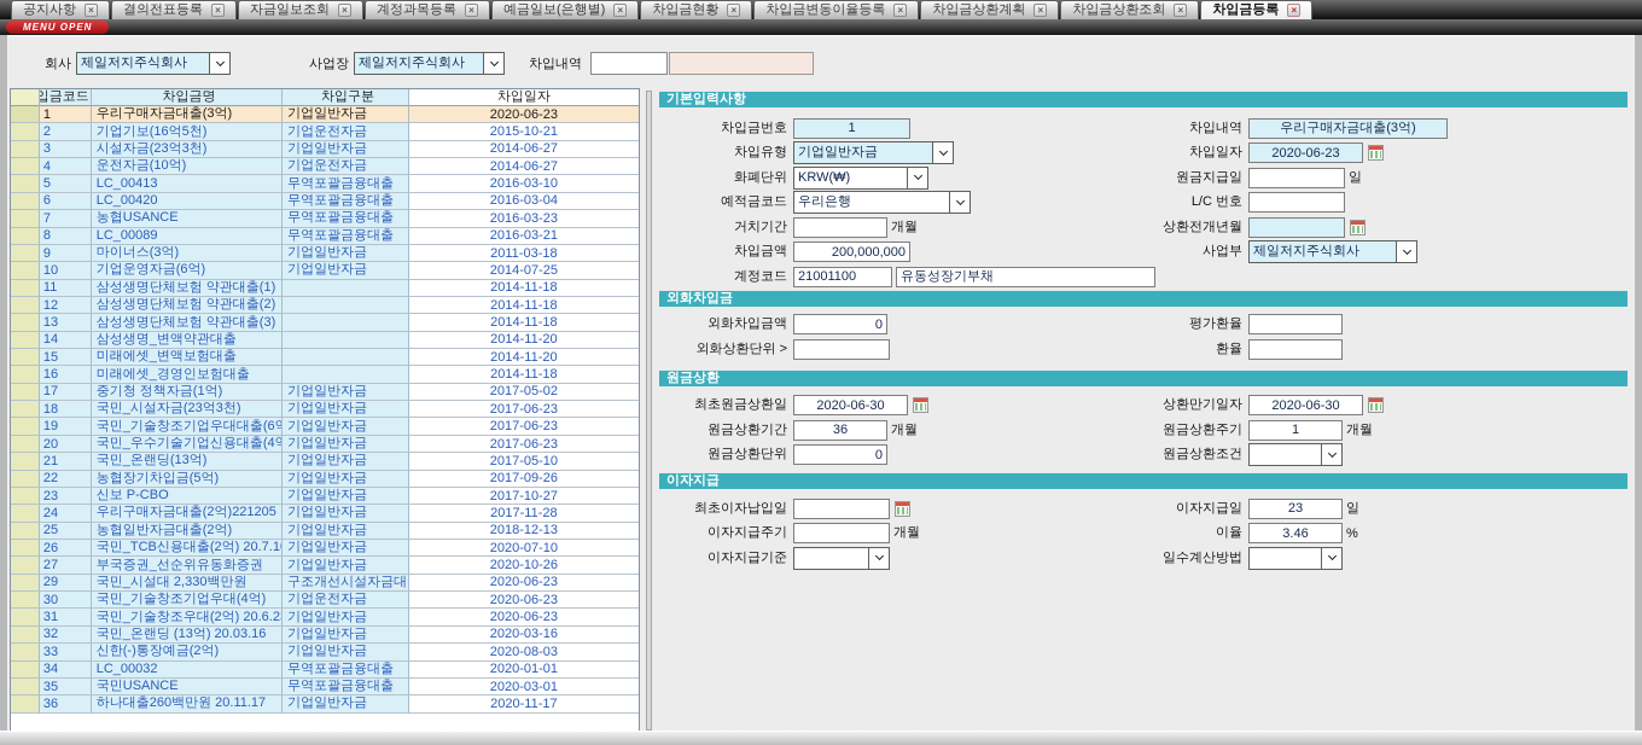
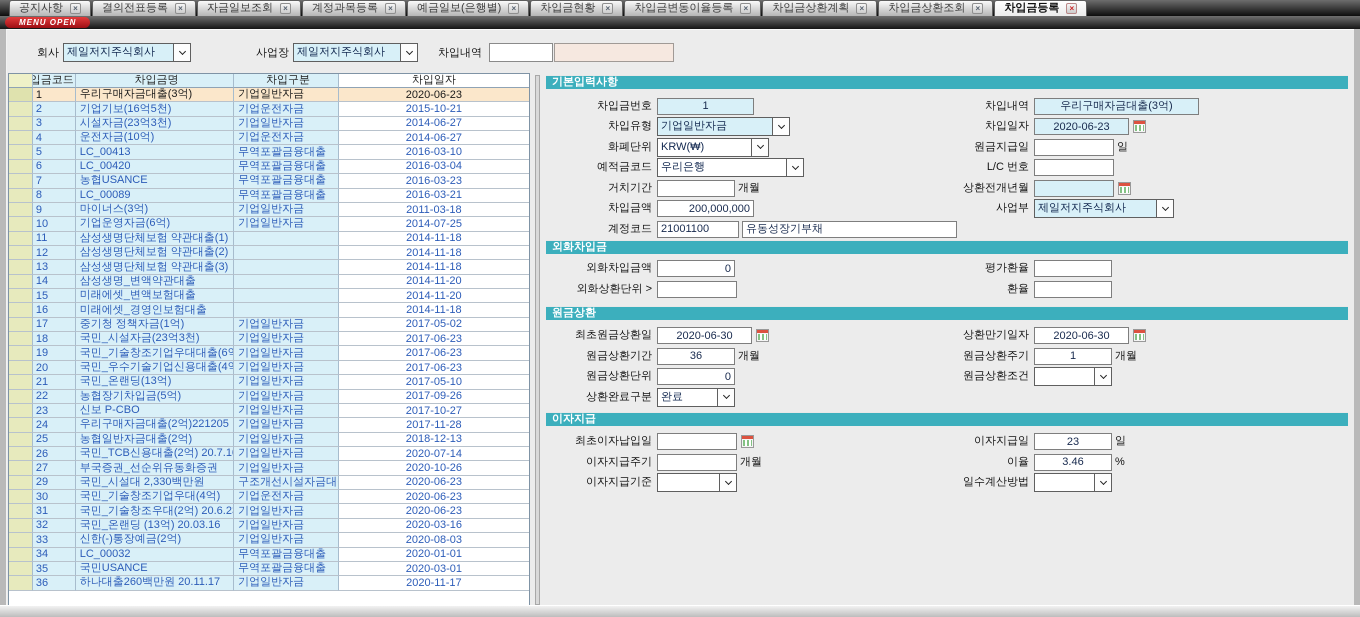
  공지사항
  ×
  결의전표등록
  ×
  자금일보조회
  ×
  계정과목등록
  ×
  예금일보(은행별)
  ×
  차입금현황
  ×
  차입금변동이율등록
  ×
  차입금상환계획
  ×
  차입금상환조회
  ×
  차입금등록
  ×
  MENU OPEN
  회사
  제일저지주식회사
  사업장
  제일저지주식회사
  차입내역
  입금코드
  차입금명
  차입구분
  차입일자
  1
  우리구매자금대출(3억)
  기업일반자금
  2020-06-23
  2
  기업기보(16억5천)
  기업운전자금
  2015-10-21
  3
  시설자금(23억3천)
  기업일반자금
  2014-06-27
  4
  운전자금(10억)
  기업운전자금
  2014-06-27
  5
  LC_00413
  무역포괄금융대출
  2016-03-10
  6
  LC_00420
  무역포괄금융대출
  2016-03-04
  7
  농협USANCE
  무역포괄금융대출
  2016-03-23
  8
  LC_00089
  무역포괄금융대출
  2016-03-21
  9
  마이너스(3억)
  기업일반자금
  2011-03-18
  10
  기업운영자금(6억)
  기업일반자금
  2014-07-25
  11
  삼성생명단체보험 약관대출(1)
  2014-11-18
  12
  삼성생명단체보험 약관대출(2)
  2014-11-18
  13
  삼성생명단체보험 약관대출(3)
  2014-11-18
  14
  삼성생명_변액약관대출
  2014-11-20
  15
  미래에셋_변액보험대출
  2014-11-20
  16
  미래에셋_경영인보험대출
  2014-11-18
  17
  중기청 정책자금(1억)
  기업일반자금
  2017-05-02
  18
  국민_시설자금(23억3천)
  기업일반자금
  2017-06-23
  19
  국민_기술창조기업우대대출(6억
  기업일반자금
  2017-06-23
  20
  국민_우수기술기업신용대출(4억
  기업일반자금
  2017-06-23
  21
  국민_온랜딩(13억)
  기업일반자금
  2017-05-10
  22
  농협장기차입금(5억)
  기업일반자금
  2017-09-26
  23
  신보 P-CBO
  기업일반자금
  2017-10-27
  24
  우리구매자금대출(2억)221205
  기업일반자금
  2017-11-28
  25
  농협일반자금대출(2억)
  기업일반자금
  2018-12-13
  26
  국민_TCB신용대출(2억) 20.7.1
  기업일반자금
- 2020-07-10
+ 2020-07-14
  27
  부국증권_선순위유동화증권
  기업일반자금
  2020-10-26
  29
  국민_시설대 2,330백만원
  구조개선시설자금대
  2020-06-23
  30
  국민_기술창조기업우대(4억)
  기업운전자금
  2020-06-23
  31
  국민_기술창조우대(2억) 20.6.2
  기업일반자금
  2020-06-23
  32
  국민_온랜딩 (13억) 20.03.16
  기업일반자금
  2020-03-16
  33
  신한(-)통장예금(2억)
  기업일반자금
  2020-08-03
  34
  LC_00032
  무역포괄금융대출
  2020-01-01
  35
  국민USANCE
  무역포괄금융대출
  2020-03-01
  36
  하나대출260백만원 20.11.17
  기업일반자금
  2020-11-17
  기본입력사항
  차입금번호
  1
  차입내역
  우리구매자금대출(3억)
  차입유형
  기업일반자금
  차입일자
  2020-06-23
  화폐단위
  KRW(₩)
  원금지급일
  일
  예적금코드
  우리은행
  L/C 번호
  거치기간
  개월
  상환전개년월
  차입금액
  200,000,000
  사업부
  제일저지주식회사
  계정코드
  21001100
  유동성장기부채
  외화차입금
  외화차입금액
  0
  평가환율
  외화상환단위 >
  환율
  원금상환
  최초원금상환일
  2020-06-30
  상환만기일자
  2020-06-30
  원금상환기간
  36
  개월
  원금상환주기
  1
  개월
  원금상환단위
  0
  원금상환조건
+ 상환완료구분
+ 완료
  이자지급
  최초이자납입일
  이자지급일
  23
  일
  이자지급주기
  개월
  이율
  3.46
  %
  이자지급기준
  일수계산방법
